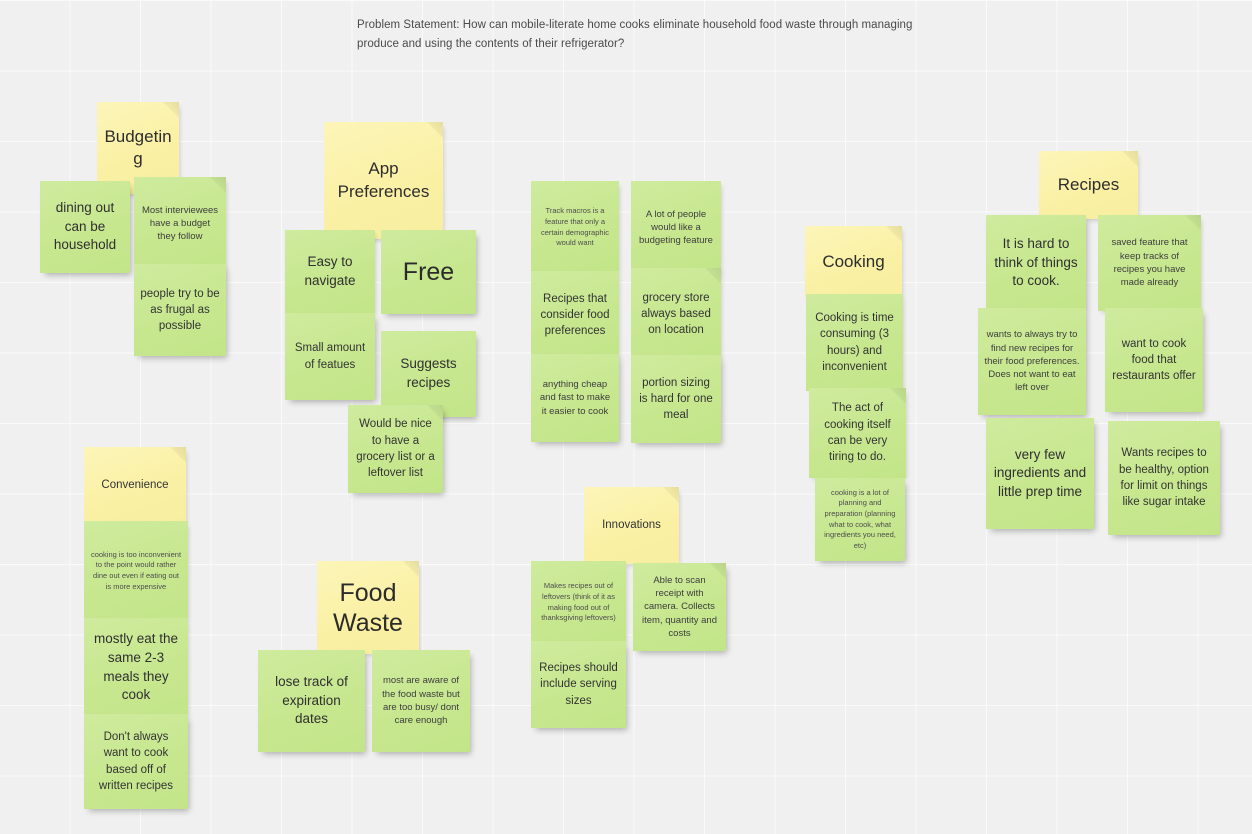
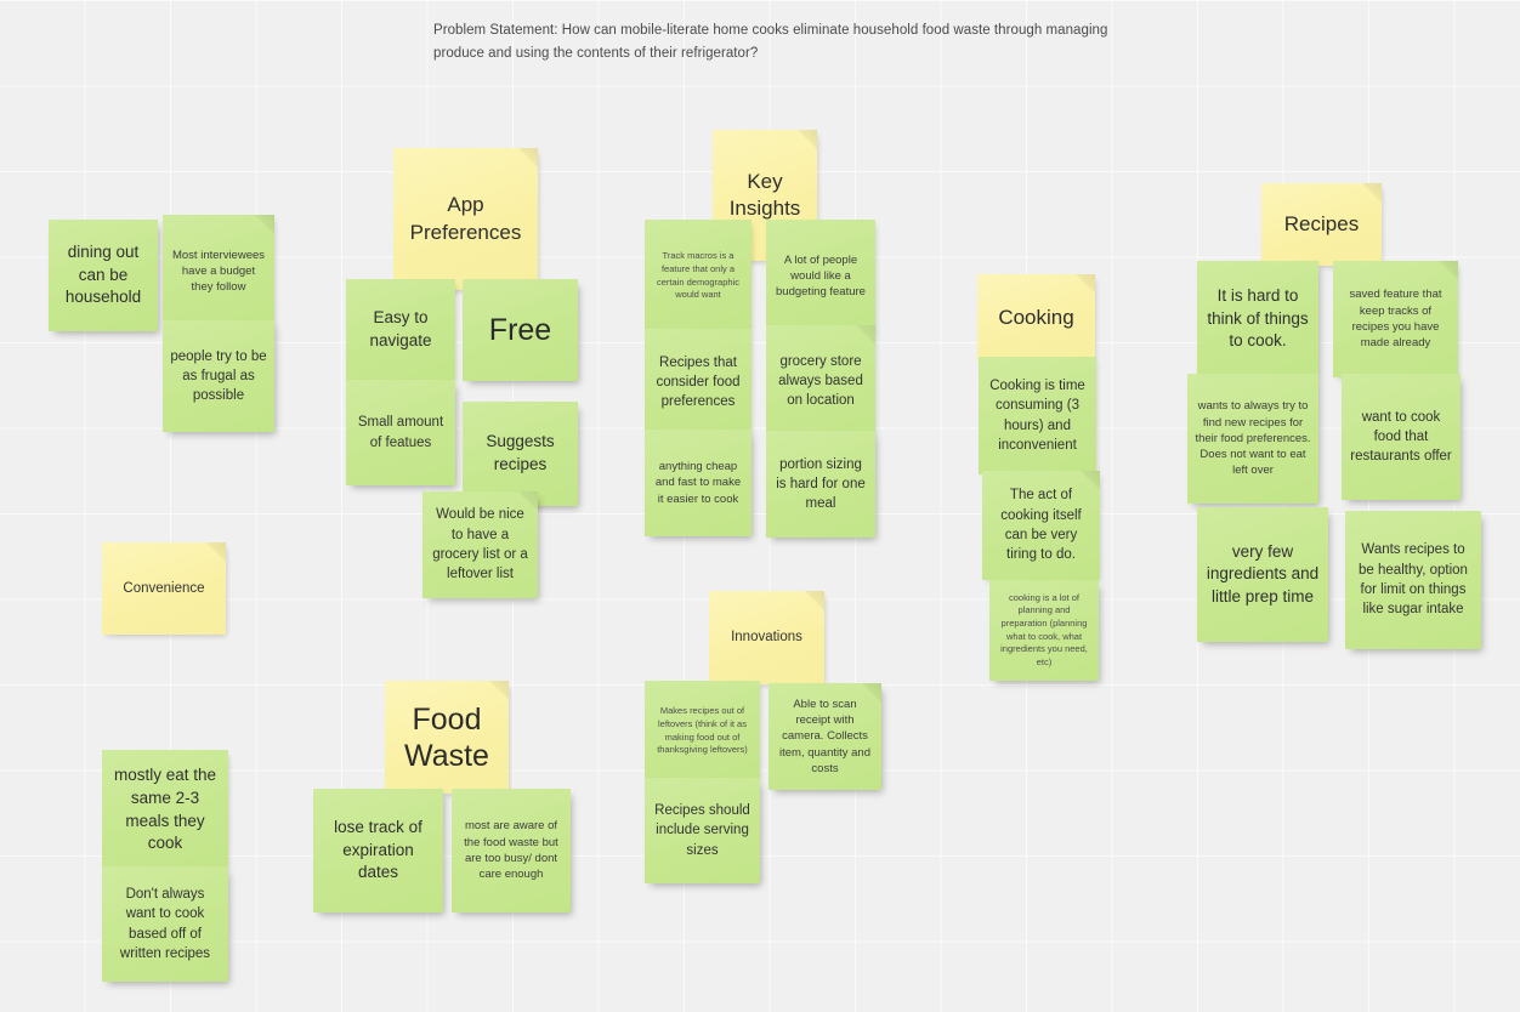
  Problem Statement: How can mobile-literate home cooks eliminate household food waste through managing produce and using the contents of their refrigerator?
- Budgeting
  dining out can be household
  Most interviewees have a budget they follow
  people try to be as frugal as possible
  App Preferences
  Easy to navigate
  Free
  Small amount of featues
  Suggests recipes
  Would be nice to have a grocery list or a leftover list
+ Key Insights
  Track macros is a feature that only a certain demographic would want
  A lot of people would like a budgeting feature
  Recipes that consider food preferences
  grocery store always based on location
  anything cheap and fast to make it easier to cook
  portion sizing is hard for one meal
  Cooking
  Cooking is time consuming (3 hours) and inconvenient
  The act of cooking itself can be very tiring to do.
  cooking is a lot of planning and preparation (planning what to cook, what ingredients you need, etc)
  Recipes
  It is hard to think of things to cook.
  saved feature that keep tracks of recipes you have made already
  wants to always try to find new recipes for their food preferences. Does not want to eat left over
  want to cook food that restaurants offer
  very few ingredients and little prep time
  Wants recipes to be healthy, option for limit on things like sugar intake
  Convenience
- cooking is too inconvenient to the point would rather dine out even if eating out is more expensive
  mostly eat the same 2-3 meals they cook
  Don't always want to cook based off of written recipes
  Food Waste
  lose track of expiration dates
  most are aware of the food waste but are too busy/ dont care enough
  Innovations
  Makes recipes out of leftovers (think of it as making food out of thanksgiving leftovers)
  Able to scan receipt with camera. Collects item, quantity and costs
  Recipes should include serving sizes
